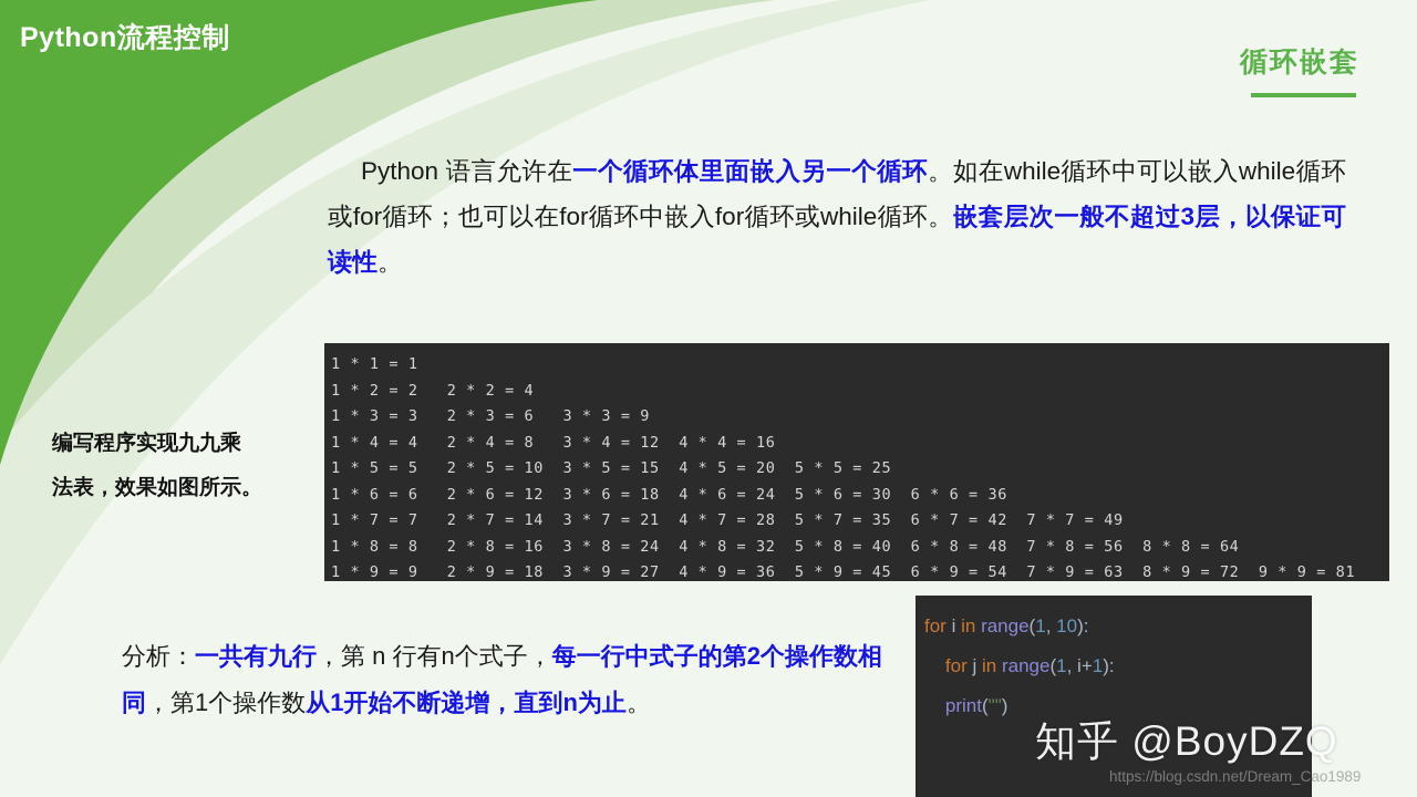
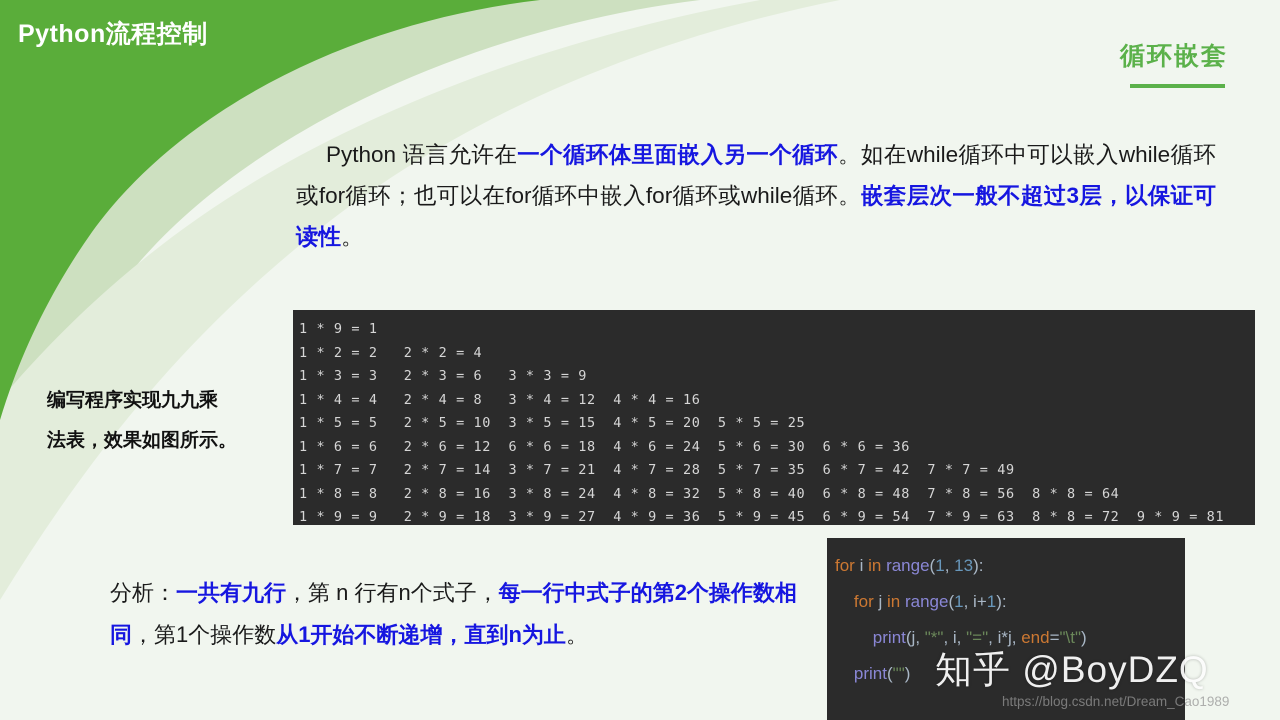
  Python流程控制
  循环嵌套
  Python 语言允许在一个循环体里面嵌入另一个循环。如在while循环中可以嵌入while循环或for循环；也可以在for循环中嵌入for循环或while循环。嵌套层次一般不超过3层，以保证可读性。
  编写程序实现九九乘
  法表，效果如图所示。
- 1 * 1 = 1
+ 1 * 9 = 1
  1 * 2 = 2 2 * 2 = 4
  1 * 3 = 3 2 * 3 = 6 3 * 3 = 9
  1 * 4 = 4 2 * 4 = 8 3 * 4 = 12 4 * 4 = 16
  1 * 5 = 5 2 * 5 = 10 3 * 5 = 15 4 * 5 = 20 5 * 5 = 25
- 1 * 6 = 6 2 * 6 = 12 3 * 6 = 18 4 * 6 = 24 5 * 6 = 30 6 * 6 = 36
+ 1 * 6 = 6 2 * 6 = 12 6 * 6 = 18 4 * 6 = 24 5 * 6 = 30 6 * 6 = 36
  1 * 7 = 7 2 * 7 = 14 3 * 7 = 21 4 * 7 = 28 5 * 7 = 35 6 * 7 = 42 7 * 7 = 49
  1 * 8 = 8 2 * 8 = 16 3 * 8 = 24 4 * 8 = 32 5 * 8 = 40 6 * 8 = 48 7 * 8 = 56 8 * 8 = 64
- 1 * 9 = 9 2 * 9 = 18 3 * 9 = 27 4 * 9 = 36 5 * 9 = 45 6 * 9 = 54 7 * 9 = 63 8 * 9 = 72 9 * 9 = 81
+ 1 * 9 = 9 2 * 9 = 18 3 * 9 = 27 4 * 9 = 36 5 * 9 = 45 6 * 9 = 54 7 * 9 = 63 8 * 8 = 72 9 * 9 = 81
- for i in range(1, 10):
+ for i in range(1, 13):
  for j in range(1, i+1):
+ print(j, "*", i, "=", i*j, end="\t")
  print("")
  分析：一共有九行，第 n 行有n个式子，每一行中式子的第2个操作数相同，第1个操作数从1开始不断递增，直到n为止。
  知乎 @BoyDZQ
  https://blog.csdn.net/Dream_Cao1989
